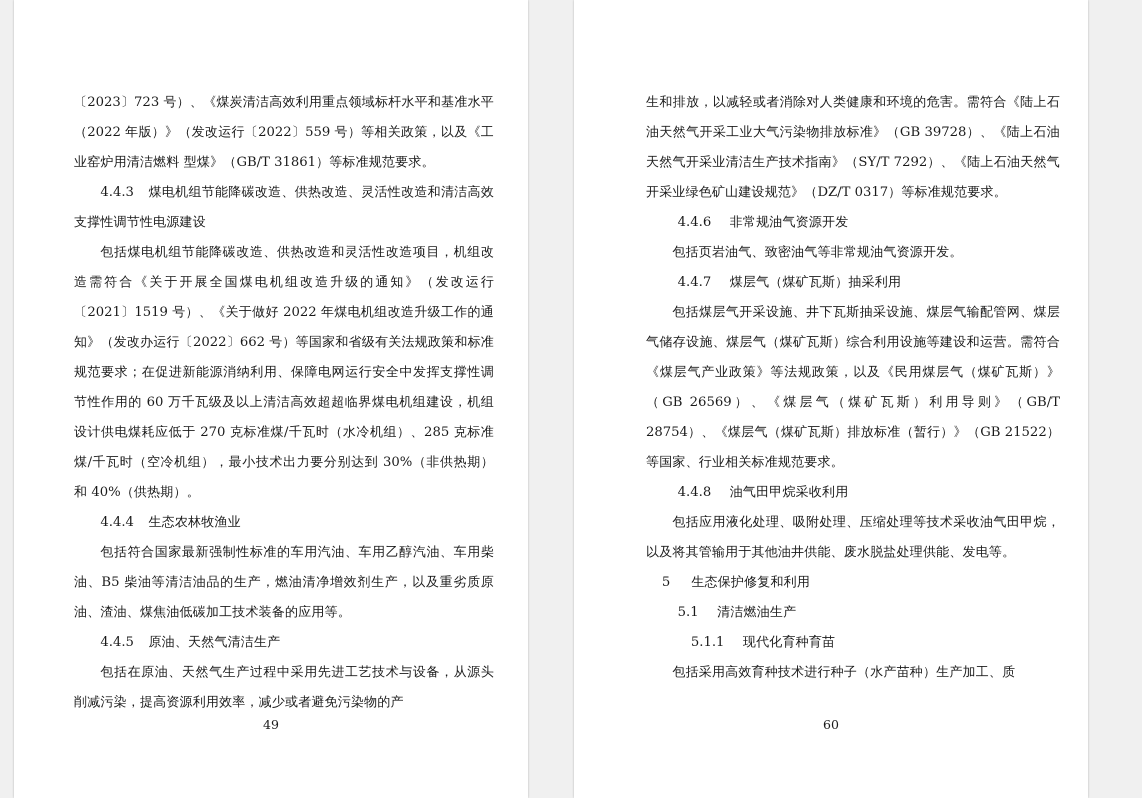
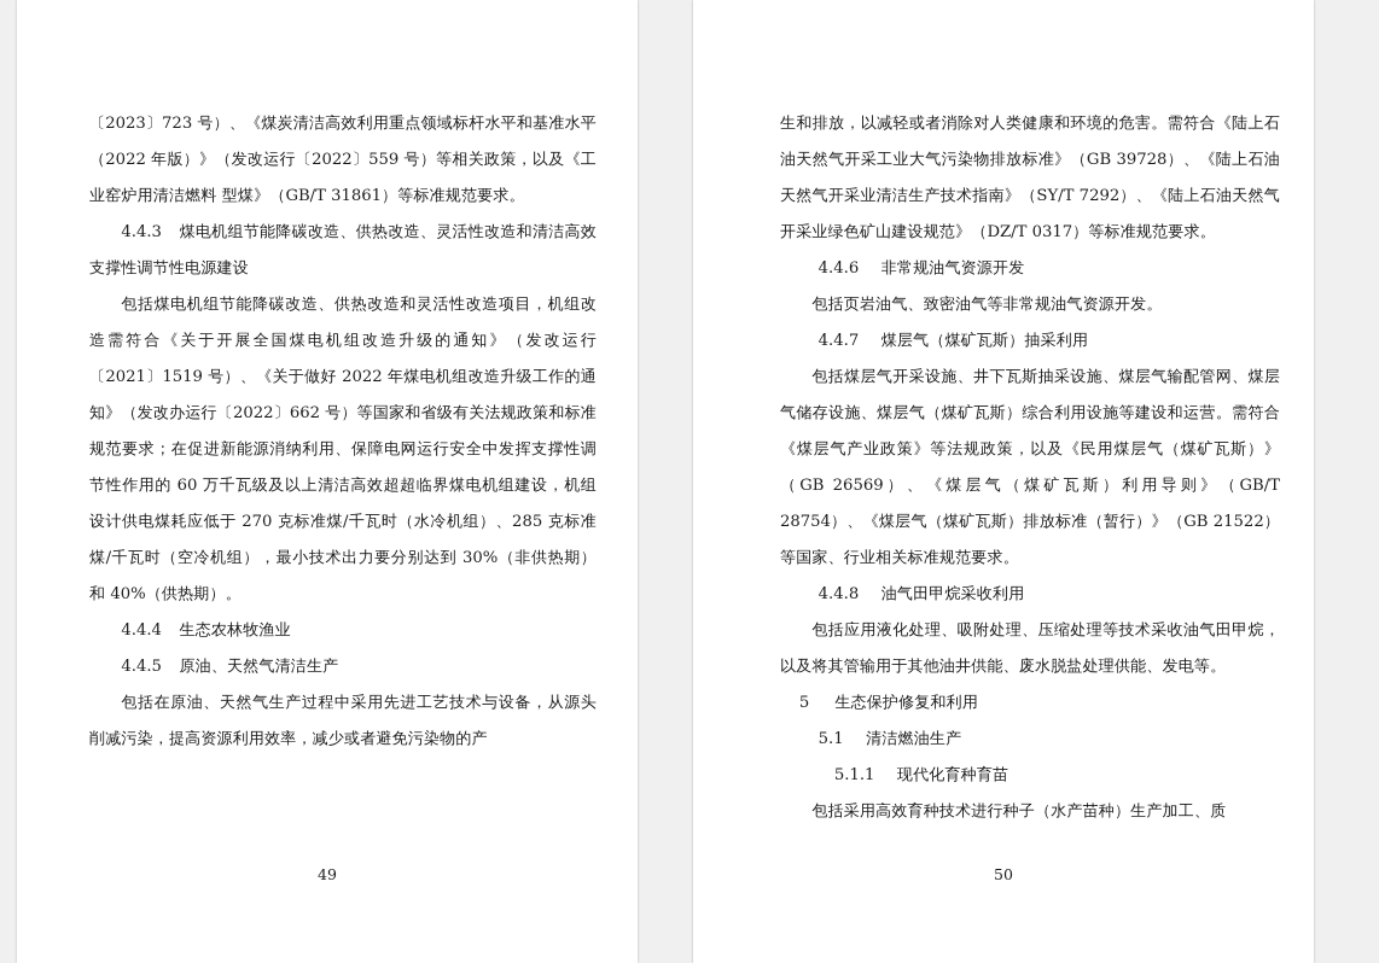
  〔2023〕723 号）、《煤炭清洁高效利用重点领域标杆水平和基准水平（2022 年版）》（发改运行〔2022〕559 号）等相关政策，以及《工业窑炉用清洁燃料 型煤》（GB/T 31861）等标准规范要求。
  4.4.3 煤电机组节能降碳改造、供热改造、灵活性改造和清洁高效支撑性调节性电源建设
  包括煤电机组节能降碳改造、供热改造和灵活性改造项目，机组改造需符合《关于开展全国煤电机组改造升级的通知》（发改运行〔2021〕1519 号）、《关于做好 2022 年煤电机组改造升级工作的通知》（发改办运行〔2022〕662 号）等国家和省级有关法规政策和标准规范要求；在促进新能源消纳利用、保障电网运行安全中发挥支撑性调节性作用的 60 万千瓦级及以上清洁高效超超临界煤电机组建设，机组设计供电煤耗应低于 270 克标准煤/千瓦时（水冷机组）、285 克标准煤/千瓦时（空冷机组），最小技术出力要分别达到 30%（非供热期）和 40%（供热期）。
  4.4.4 生态农林牧渔业
- 包括符合国家最新强制性标准的车用汽油、车用乙醇汽油、车用柴油、B5 柴油等清洁油品的生产，燃油清净增效剂生产，以及重劣质原油、渣油、煤焦油低碳加工技术装备的应用等。
  4.4.5 原油、天然气清洁生产
  包括在原油、天然气生产过程中采用先进工艺技术与设备，从源头削减污染，提高资源利用效率，减少或者避免污染物的产
  49
  生和排放，以减轻或者消除对人类健康和环境的危害。需符合《陆上石油天然气开采工业大气污染物排放标准》（GB 39728）、《陆上石油天然气开采业清洁生产技术指南》（SY/T 7292）、《陆上石油天然气开采业绿色矿山建设规范》（DZ/T 0317）等标准规范要求。
  4.4.6 非常规油气资源开发
  包括页岩油气、致密油气等非常规油气资源开发。
  4.4.7 煤层气（煤矿瓦斯）抽采利用
  包括煤层气开采设施、井下瓦斯抽采设施、煤层气输配管网、煤层气储存设施、煤层气（煤矿瓦斯）综合利用设施等建设和运营。需符合《煤层气产业政策》等法规政策，以及《民用煤层气（煤矿瓦斯）》（GB 26569）、《煤层气（煤矿瓦斯）利用导则》（GB/T 28754）、《煤层气（煤矿瓦斯）排放标准（暂行）》（GB 21522）等国家、行业相关标准规范要求。
  4.4.8 油气田甲烷采收利用
  包括应用液化处理、吸附处理、压缩处理等技术采收油气田甲烷，以及将其管输用于其他油井供能、废水脱盐处理供能、发电等。
  5 生态保护修复和利用
  5.1 清洁燃油生产
  5.1.1 现代化育种育苗
  包括采用高效育种技术进行种子（水产苗种）生产加工、质
- 60
+ 50
